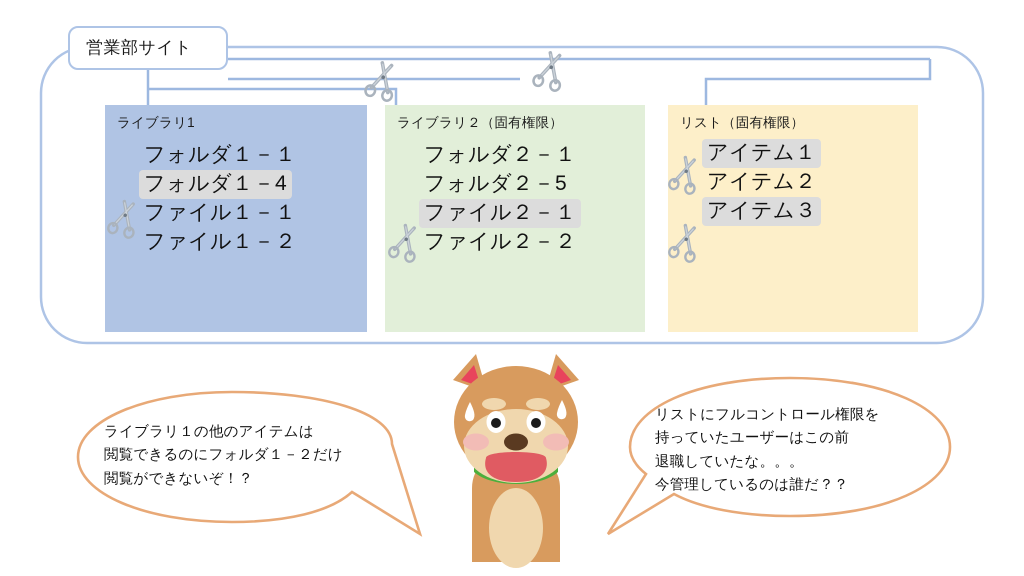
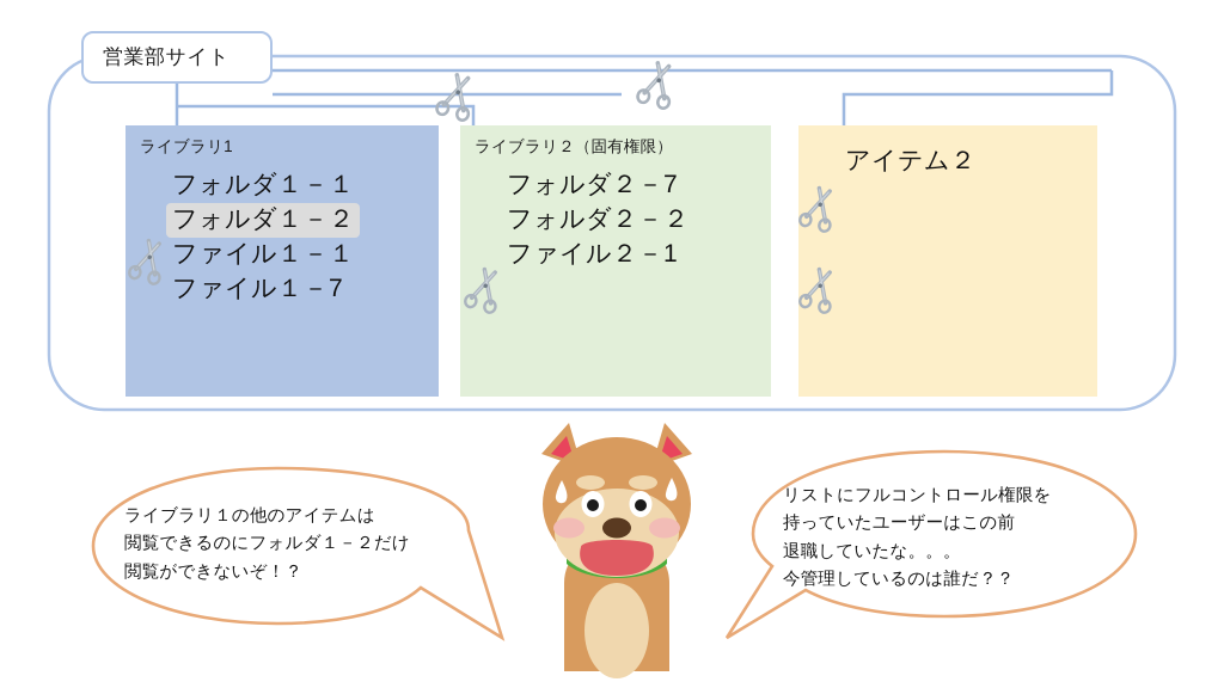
  営業部サイト
  ライブラリ1
  フォルダ１－１
- フォルダ１－4
+ フォルダ１－２
  ファイル１－１
- ファイル１－２
+ ファイル１－7
  ライブラリ２（固有権限）
- フォルダ２－１
+ フォルダ２－7
- フォルダ２－5
+ フォルダ２－２
- ファイル２－１
- ファイル２－２
+ ファイル２－1
- リスト（固有権限）
- アイテム１
  アイテム２
- アイテム３
  ライブラリ１の他のアイテムは
  閲覧できるのにフォルダ１－２だけ
  閲覧ができないぞ！？
  リストにフルコントロール権限を
  持っていたユーザーはこの前
  退職していたな。。。
  今管理しているのは誰だ？？
